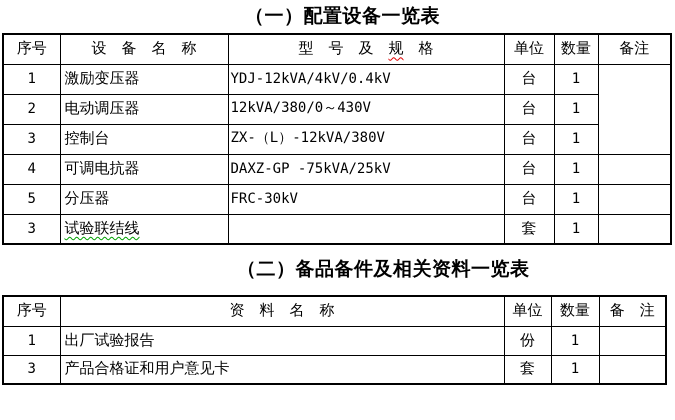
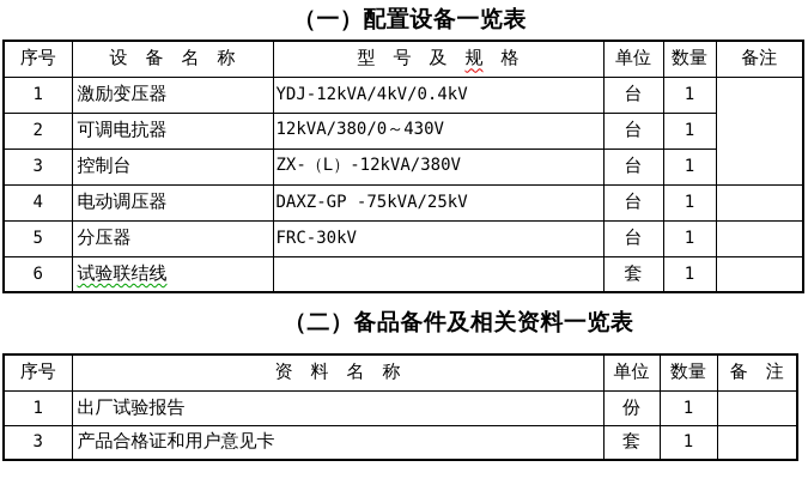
  （一）配置设备一览表
  序号	设 备 名 称	型 号 及 规 格	单位	数量	备注
  1	激励变压器	YDJ-12kVA/4kV/0.4kV	台	1
- 2	电动调压器	12kVA/380/0～430V	台	1
+ 2	可调电抗器	12kVA/380/0～430V	台	1
  3	控制台	ZX-（L）-12kVA/380V	台	1
- 4	可调电抗器	DAXZ-GP -75kVA/25kV	台	1
+ 4	电动调压器	DAXZ-GP -75kVA/25kV	台	1
  5	分压器	FRC-30kV	台	1
- 3	试验联结线		套	1
+ 6	试验联结线		套	1
  （二）备品备件及相关资料一览表
  序号	资 料 名 称	单位	数量	备 注
  1	出厂试验报告	份	1
  3	产品合格证和用户意见卡	套	1
